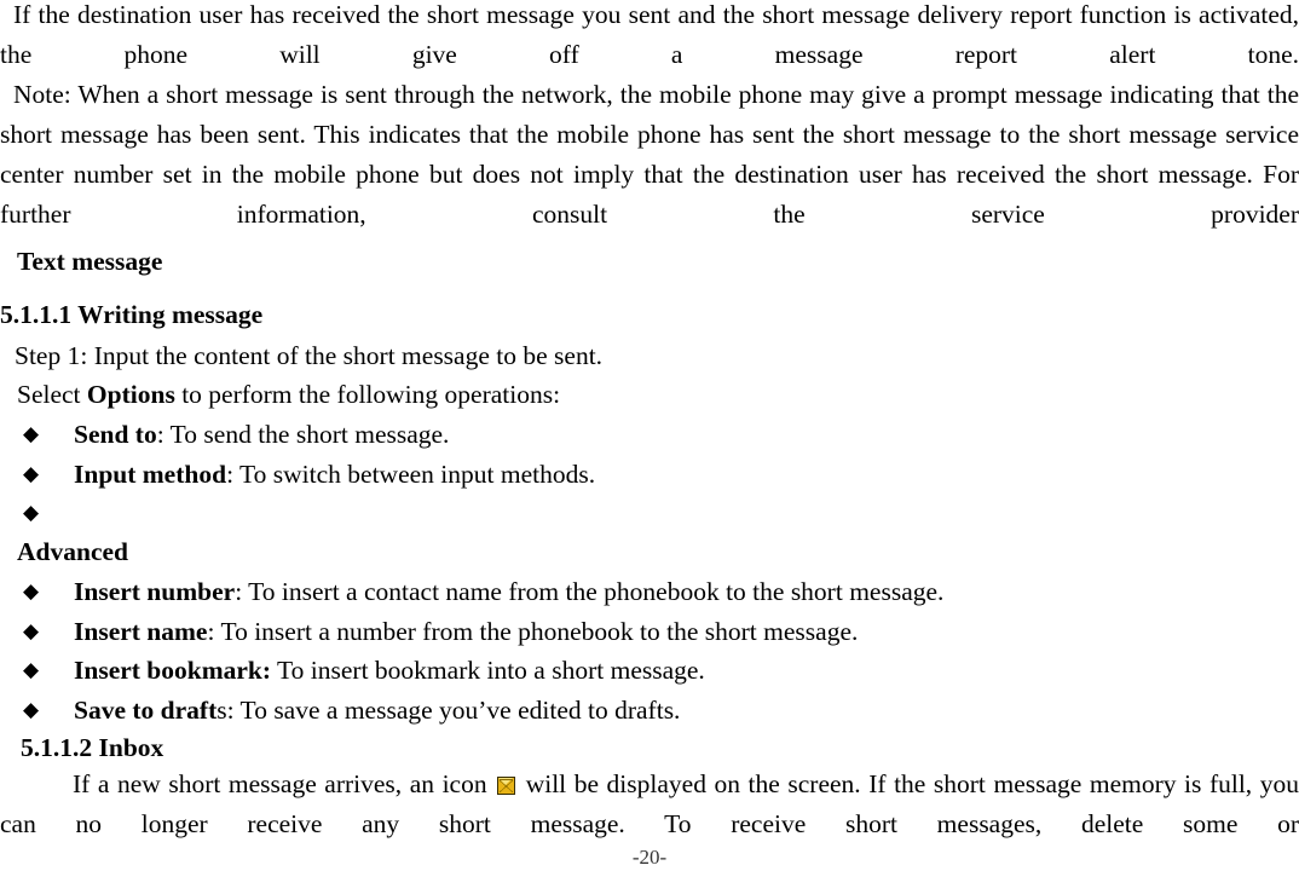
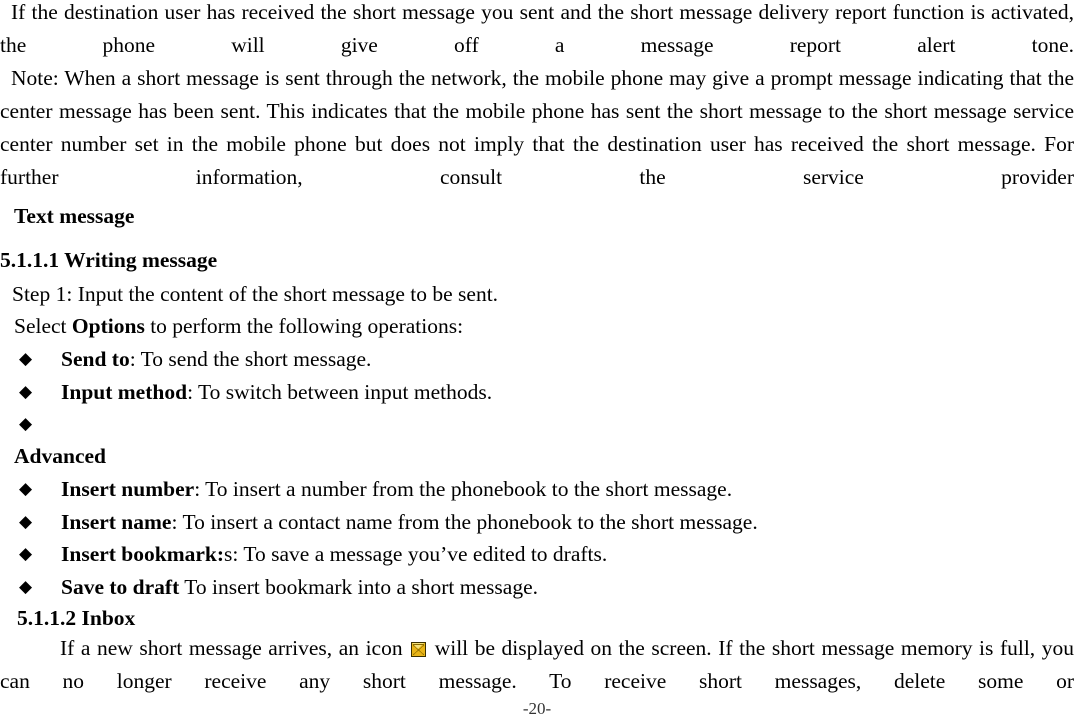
  If the destination user has received the short message you sent and the short message delivery report function is activated, the phone will give off a message report alert tone.
- Note: When a short message is sent through the network, the mobile phone may give a prompt message indicating that the short message has been sent. This indicates that the mobile phone has sent the short message to the short message service center number set in the mobile phone but does not imply that the destination user has received the short message. For further information, consult the service provider
+ Note: When a short message is sent through the network, the mobile phone may give a prompt message indicating that the center message has been sent. This indicates that the mobile phone has sent the short message to the short message service center number set in the mobile phone but does not imply that the destination user has received the short message. For further information, consult the service provider
  Text message
  5.1.1.1 Writing message
  Step 1: Input the content of the short message to be sent.
  Select Options to perform the following operations:
  ◆
  Send to: To send the short message.
  ◆
  Input method: To switch between input methods.
  ◆
  Advanced
  ◆
- Insert number: To insert a contact name from the phonebook to the short message.
+ Insert number: To insert a number from the phonebook to the short message.
  ◆
- Insert name: To insert a number from the phonebook to the short message.
+ Insert name: To insert a contact name from the phonebook to the short message.
  ◆
- Insert bookmark: To insert bookmark into a short message.
+ Insert bookmark:s: To save a message you’ve edited to drafts.
  ◆
- Save to drafts: To save a message you’ve edited to drafts.
+ Save to draft To insert bookmark into a short message.
  5.1.1.2 Inbox
  If a new short message arrives, an icon will be displayed on the screen. If the short message memory is full, you can no longer receive any short message. To receive short messages, delete some or
  -20-
